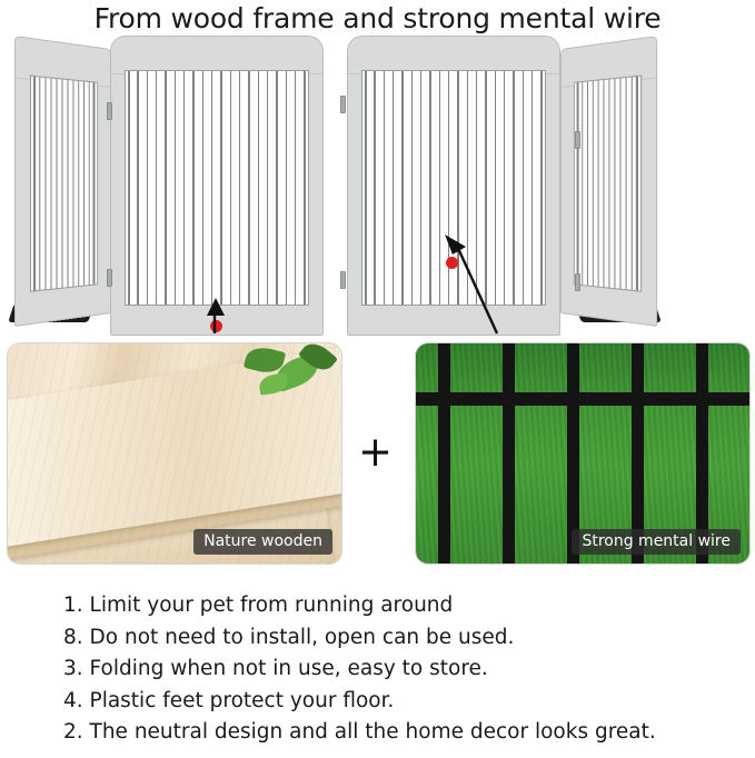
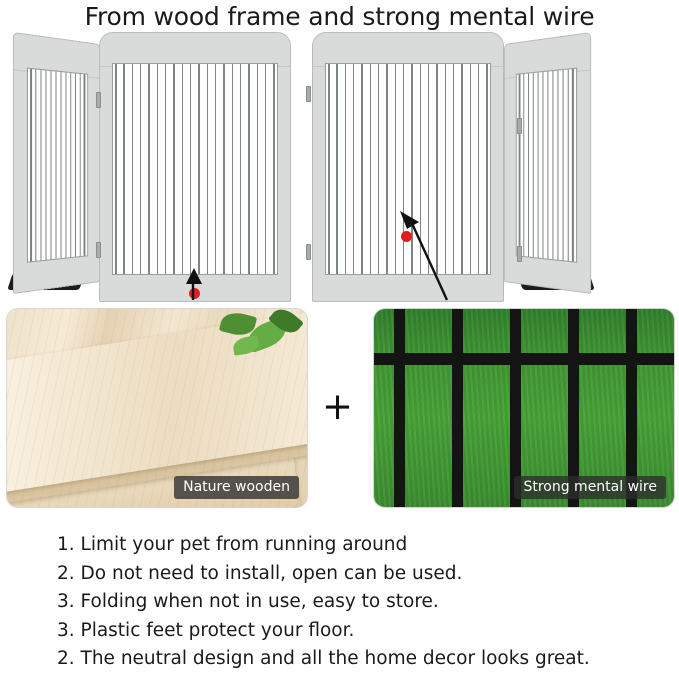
  From wood frame and strong mental wire
  Nature wooden
  +
  Strong mental wire
  1. Limit your pet from running around
- 8. Do not need to install, open can be used.
+ 2. Do not need to install, open can be used.
  3. Folding when not in use, easy to store.
- 4. Plastic feet protect your floor.
+ 3. Plastic feet protect your floor.
  2. The neutral design and all the home decor looks great.
